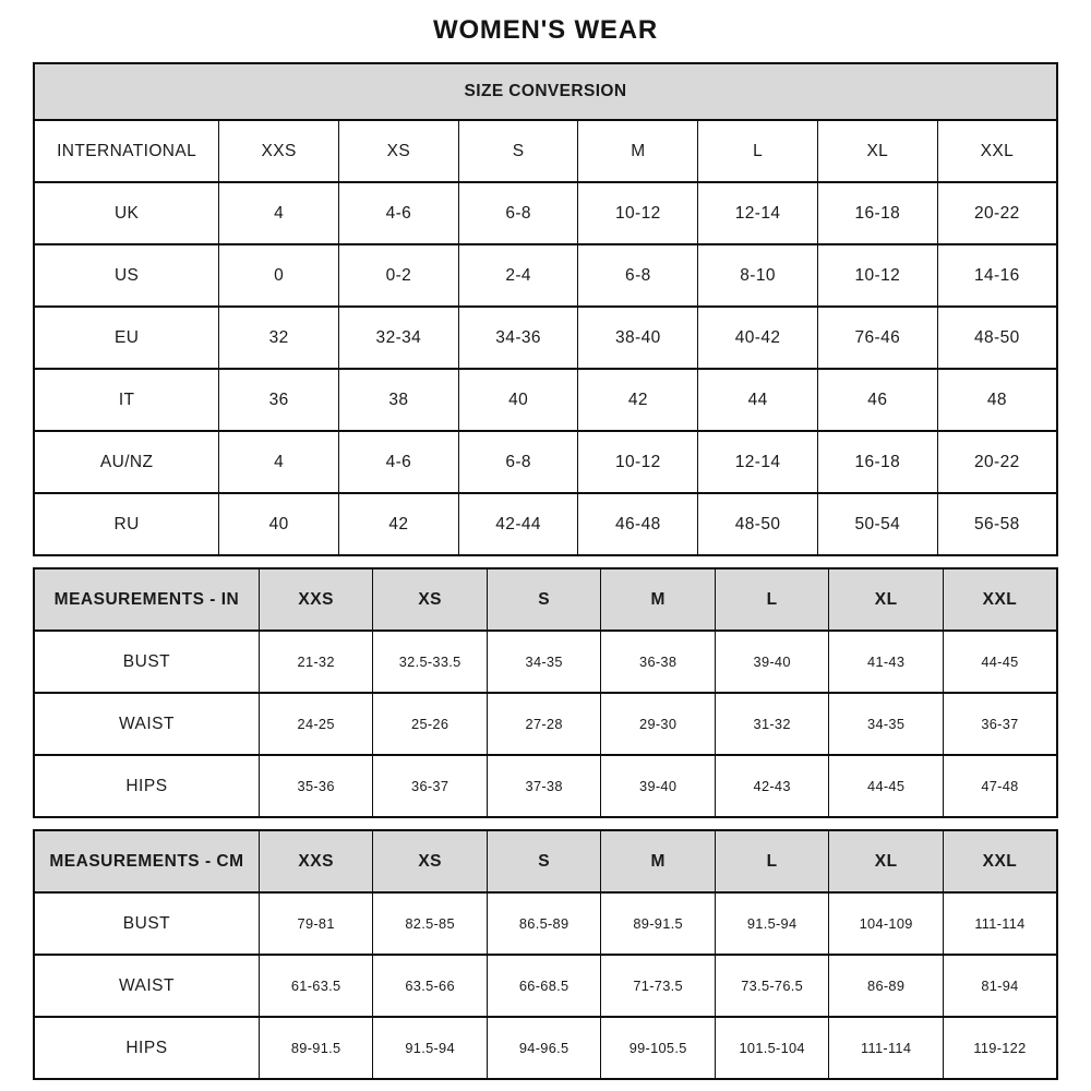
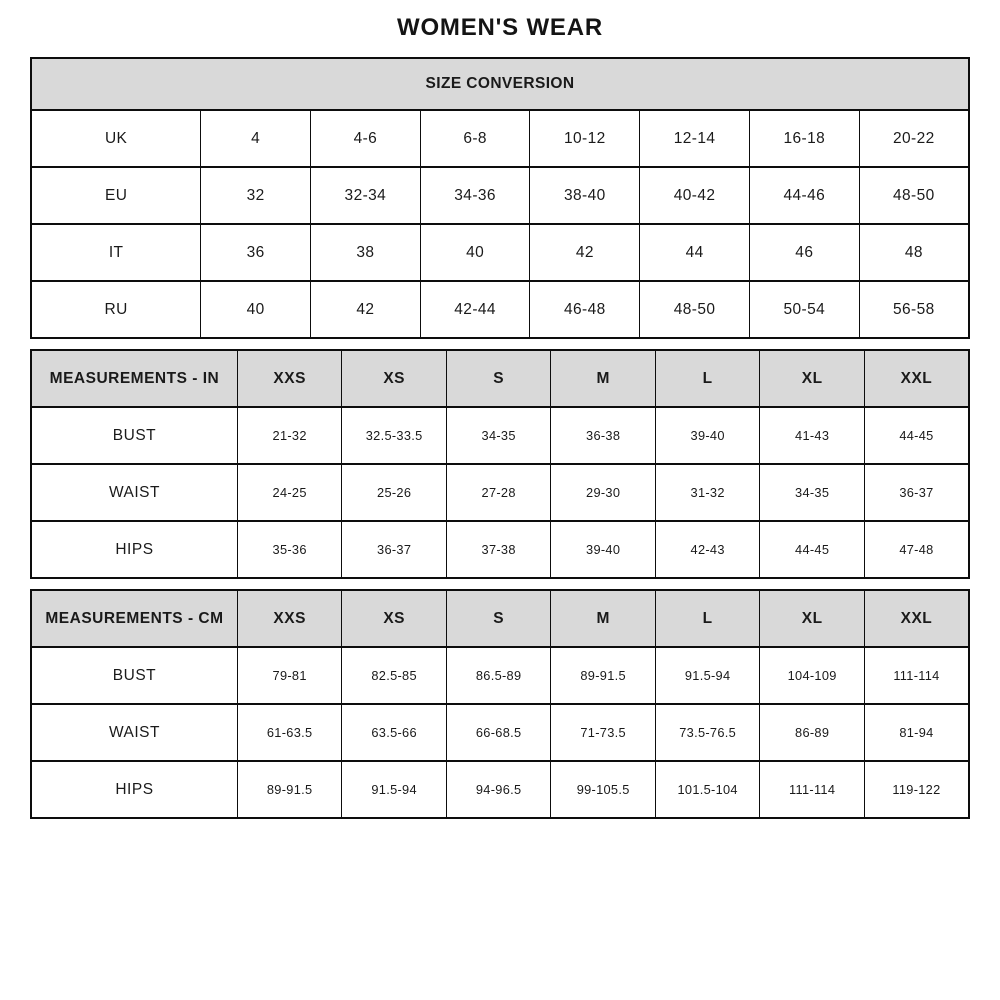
  WOMEN'S WEAR
  SIZE CONVERSION
- INTERNATIONAL	XXS	XS	S	M	L	XL	XXL
  UK	4	4-6	6-8	10-12	12-14	16-18	20-22
- US	0	0-2	2-4	6-8	8-10	10-12	14-16
- EU	32	32-34	34-36	38-40	40-42	76-46	48-50
+ EU	32	32-34	34-36	38-40	40-42	44-46	48-50
  IT	36	38	40	42	44	46	48
- AU/NZ	4	4-6	6-8	10-12	12-14	16-18	20-22
  RU	40	42	42-44	46-48	48-50	50-54	56-58
  MEASUREMENTS - IN	XXS	XS	S	M	L	XL	XXL
  BUST	21-32	32.5-33.5	34-35	36-38	39-40	41-43	44-45
  WAIST	24-25	25-26	27-28	29-30	31-32	34-35	36-37
  HIPS	35-36	36-37	37-38	39-40	42-43	44-45	47-48
  MEASUREMENTS - CM	XXS	XS	S	M	L	XL	XXL
  BUST	79-81	82.5-85	86.5-89	89-91.5	91.5-94	104-109	111-114
  WAIST	61-63.5	63.5-66	66-68.5	71-73.5	73.5-76.5	86-89	81-94
  HIPS	89-91.5	91.5-94	94-96.5	99-105.5	101.5-104	111-114	119-122
